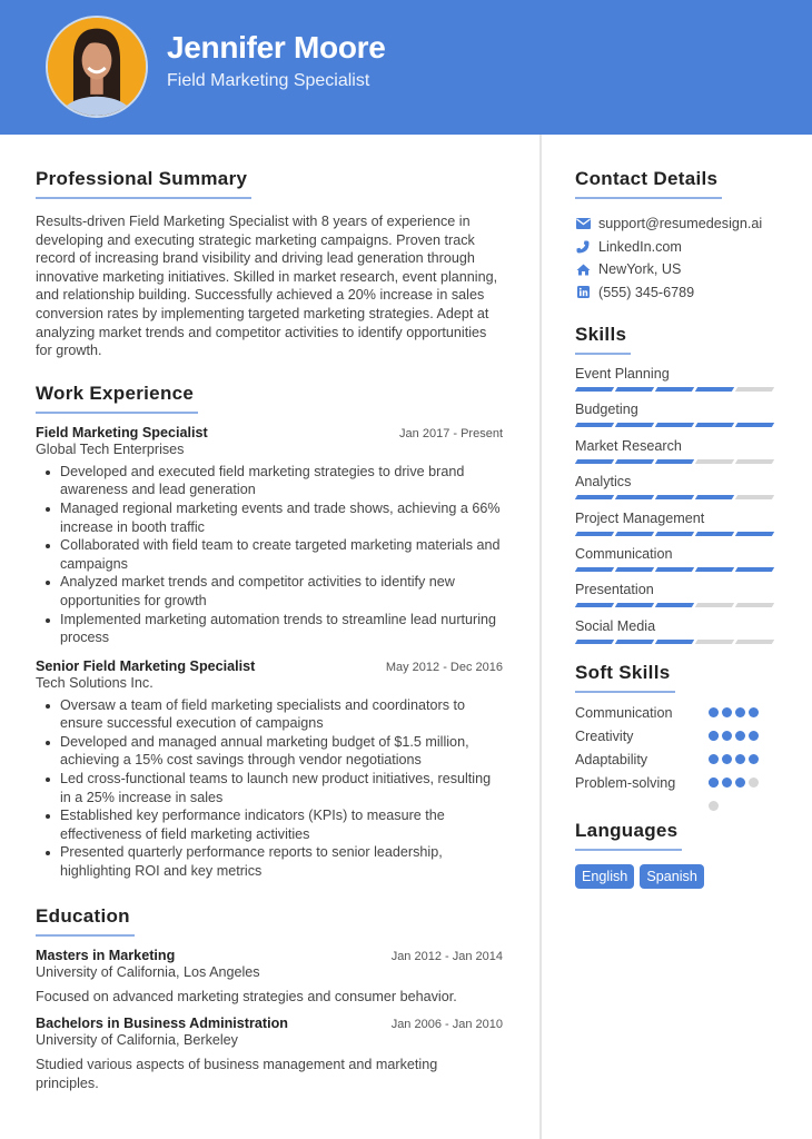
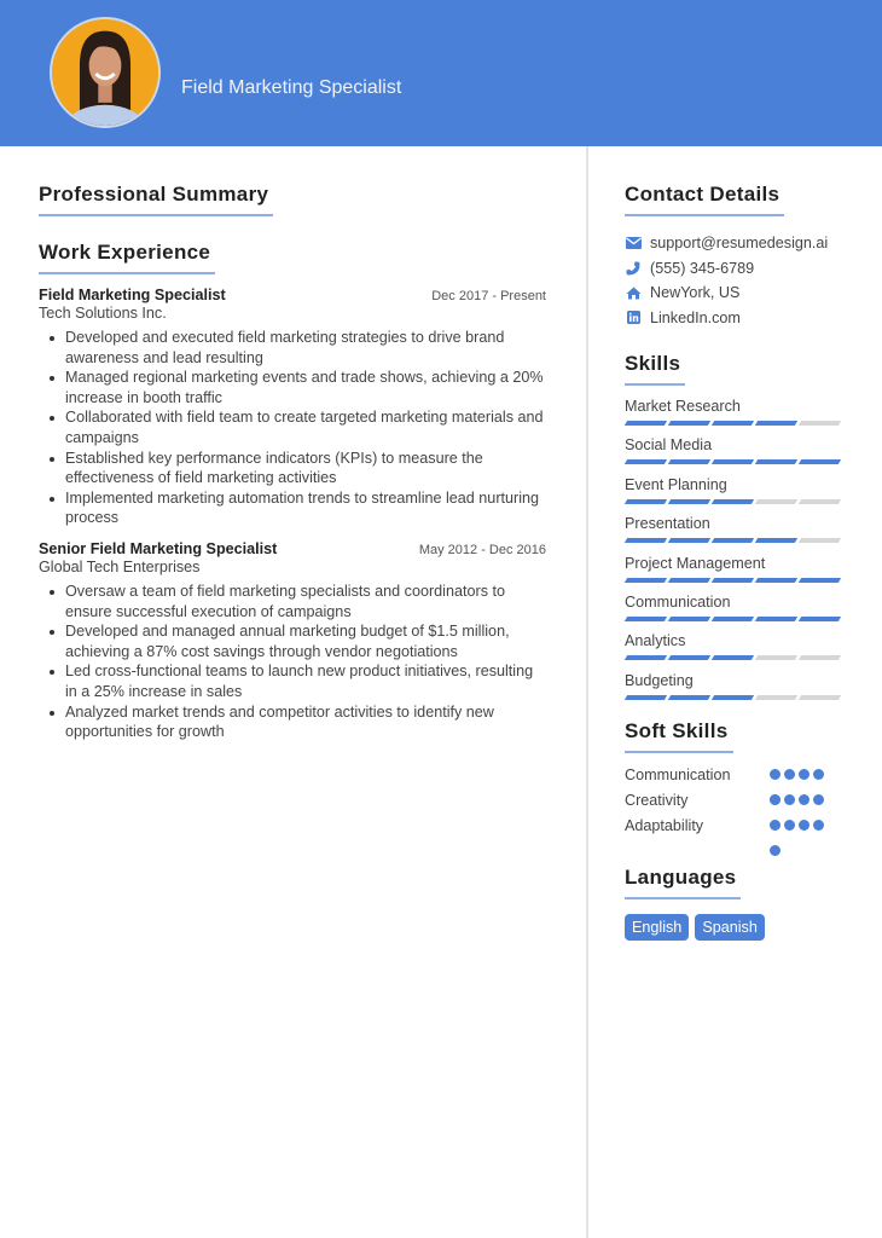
- Jennifer Moore
  Field Marketing Specialist
  Professional Summary
- Results-driven Field Marketing Specialist with 8 years of experience in developing and executing strategic marketing campaigns. Proven track record of increasing brand visibility and driving lead generation through innovative marketing initiatives. Skilled in market research, event planning, and relationship building. Successfully achieved a 20% increase in sales conversion rates by implementing targeted marketing strategies. Adept at analyzing market trends and competitor activities to identify opportunities for growth.
  Work Experience
  Field Marketing Specialist
- Jan 2017 - Present
+ Dec 2017 - Present
- Global Tech Enterprises
+ Tech Solutions Inc.
- Developed and executed field marketing strategies to drive brand awareness and lead generation
+ Developed and executed field marketing strategies to drive brand awareness and lead resulting
- Managed regional marketing events and trade shows, achieving a 66% increase in booth traffic
+ Managed regional marketing events and trade shows, achieving a 20% increase in booth traffic
  Collaborated with field team to create targeted marketing materials and campaigns
- Analyzed market trends and competitor activities to identify new opportunities for growth
+ Established key performance indicators (KPIs) to measure the effectiveness of field marketing activities
  Implemented marketing automation trends to streamline lead nurturing process
  Senior Field Marketing Specialist
  May 2012 - Dec 2016
- Tech Solutions Inc.
+ Global Tech Enterprises
  Oversaw a team of field marketing specialists and coordinators to ensure successful execution of campaigns
- Developed and managed annual marketing budget of $1.5 million, achieving a 15% cost savings through vendor negotiations
+ Developed and managed annual marketing budget of $1.5 million, achieving a 87% cost savings through vendor negotiations
  Led cross-functional teams to launch new product initiatives, resulting in a 25% increase in sales
- Established key performance indicators (KPIs) to measure the effectiveness of field marketing activities
+ Analyzed market trends and competitor activities to identify new opportunities for growth
- Presented quarterly performance reports to senior leadership, highlighting ROI and key metrics
- Education
- Masters in Marketing
- Jan 2012 - Jan 2014
- University of California, Los Angeles
- Focused on advanced marketing strategies and consumer behavior.
- Bachelors in Business Administration
- Jan 2006 - Jan 2010
- University of California, Berkeley
- Studied various aspects of business management and marketing principles.
  Contact Details
  support@resumedesign.ai
- LinkedIn.com
+ (555) 345-6789
  NewYork, US
- (555) 345-6789
+ LinkedIn.com
  Skills
- Event Planning
+ Market Research
- Budgeting
+ Social Media
- Market Research
+ Event Planning
- Analytics
+ Presentation
  Project Management
  Communication
- Presentation
+ Analytics
- Social Media
+ Budgeting
  Soft Skills
  Communication
  Creativity
  Adaptability
- Problem-solving
  Languages
  English
  Spanish
